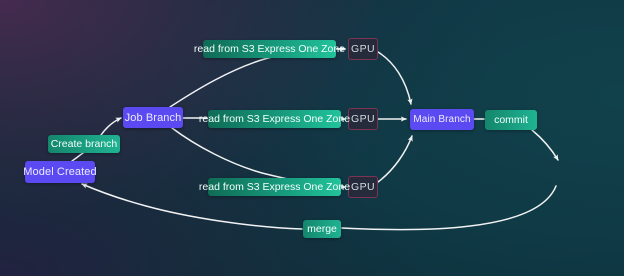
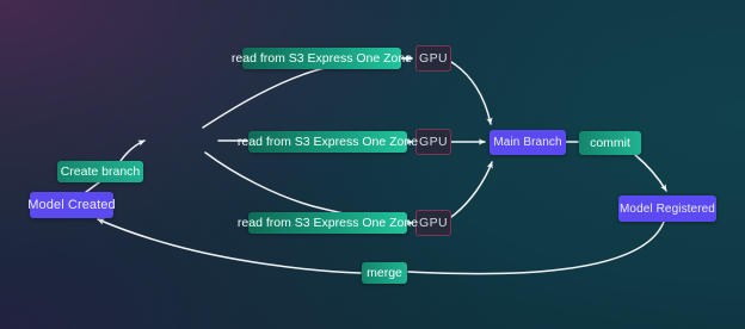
  Model Created
- Job Branch
  GPU
  GPU
  GPU
  Main Branch
+ Model Registered
  Create branch
  read from S3 Express One Zone
  read from S3 Express One Zone
  read from S3 Express One Zone
  commit
  merge
